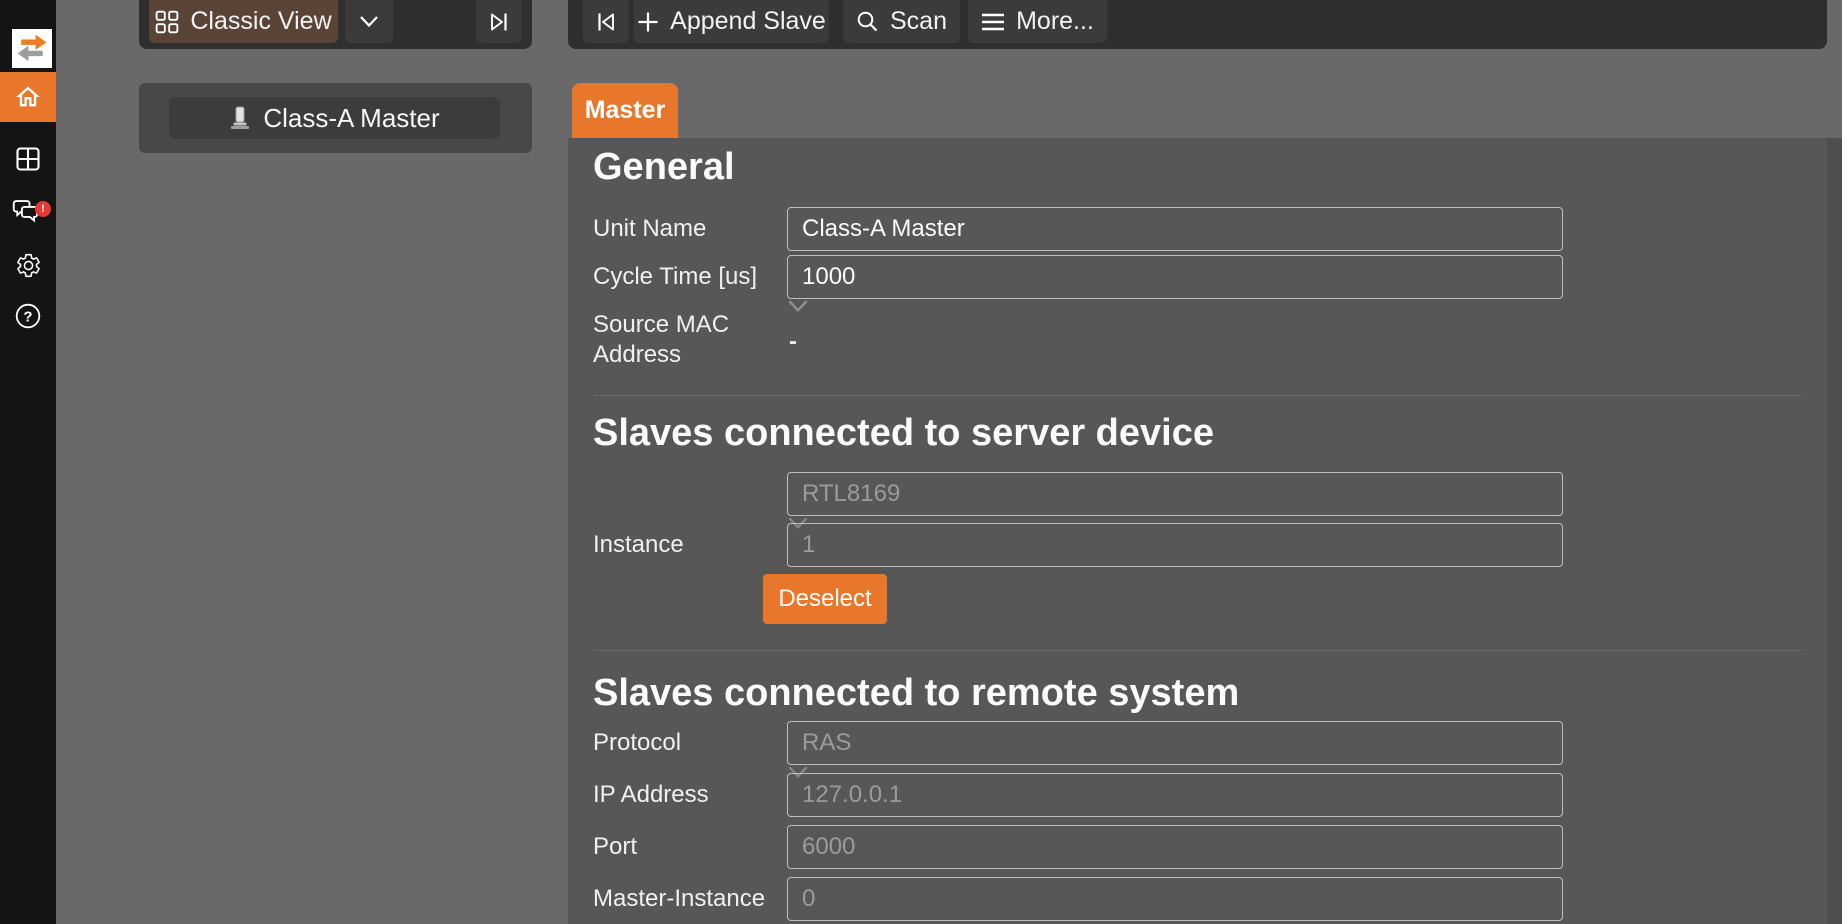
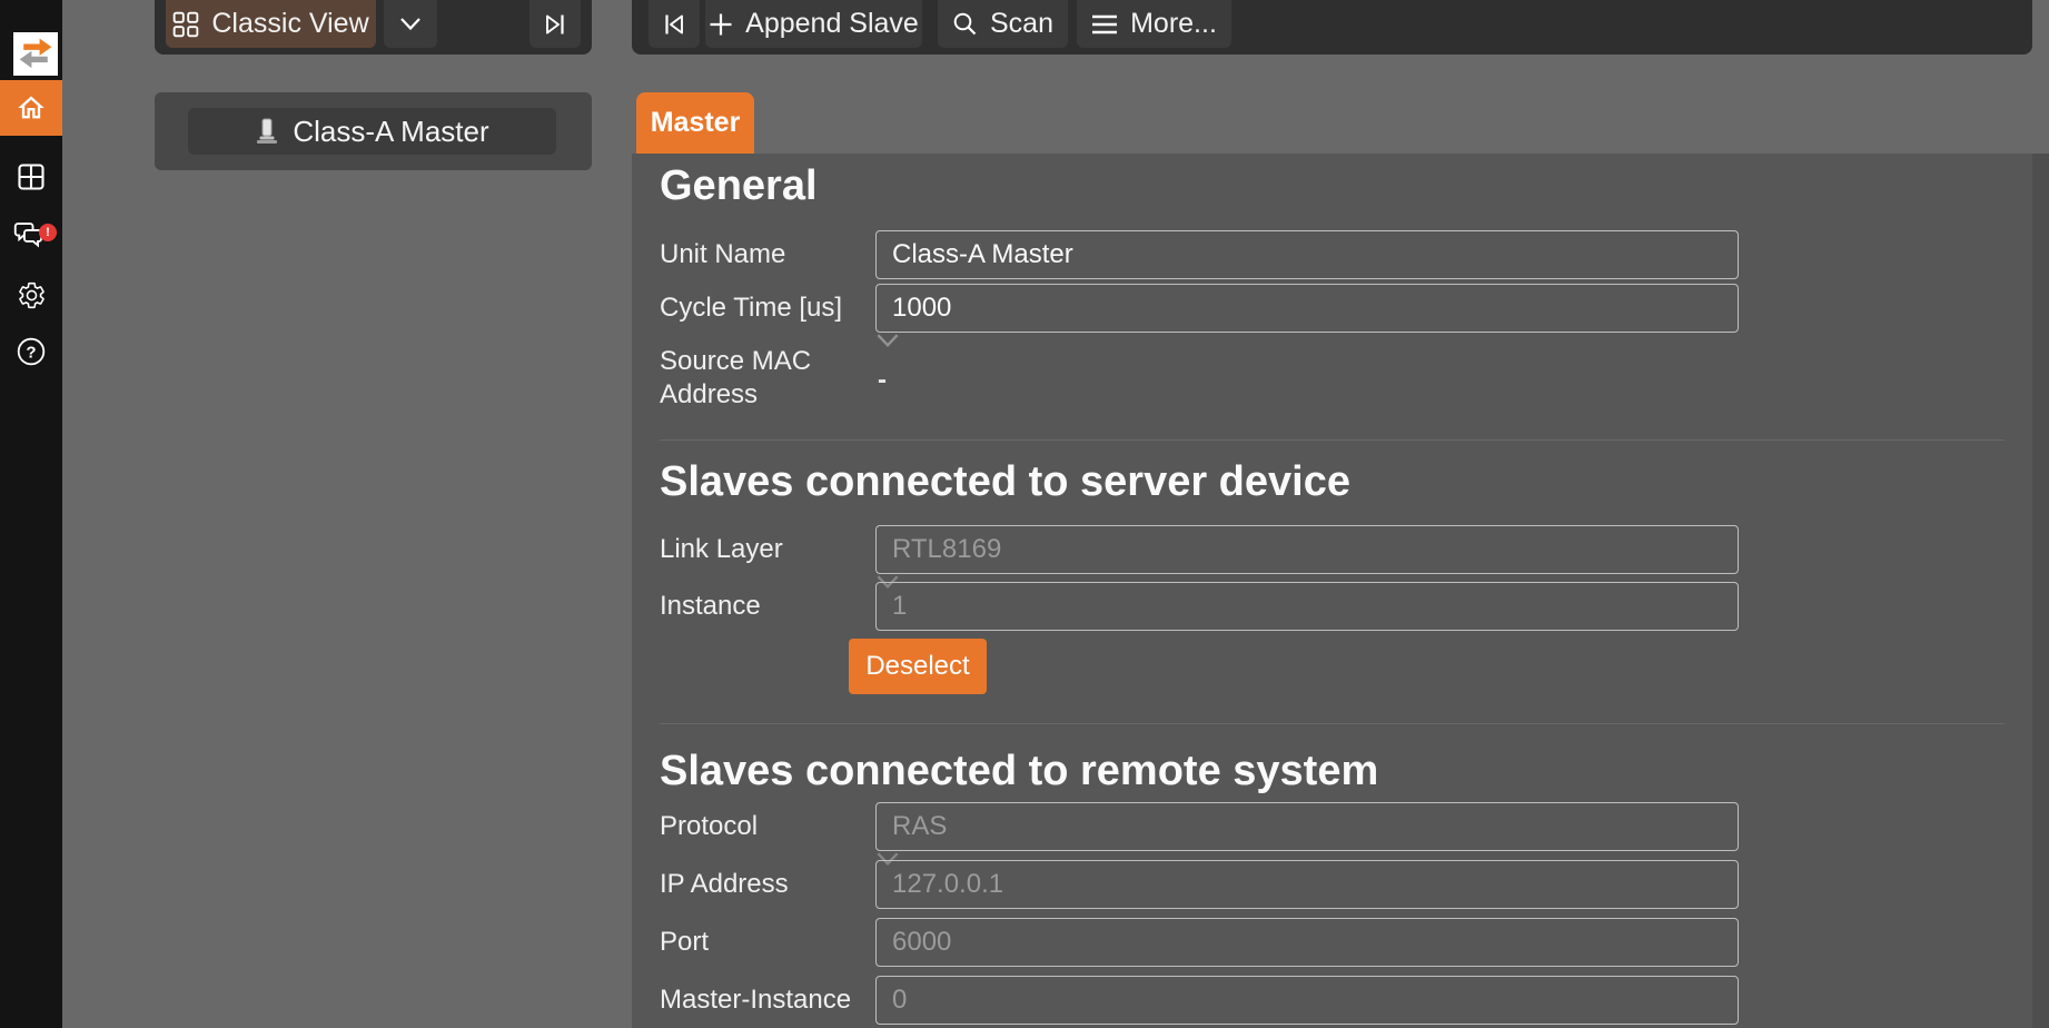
  !
  ?
  Classic View
  Append Slave
  Scan
  More...
  Class-A Master
  Master
  General
  Unit Name
  Class-A Master
  Cycle Time [us]
  1000
  Source MAC Address
  -
  Slaves connected to server device
+ Link Layer
  RTL8169
  Instance
  1
  Deselect
  Slaves connected to remote system
  Protocol
  RAS
  IP Address
  127.0.0.1
  Port
  6000
  Master-Instance
  0
